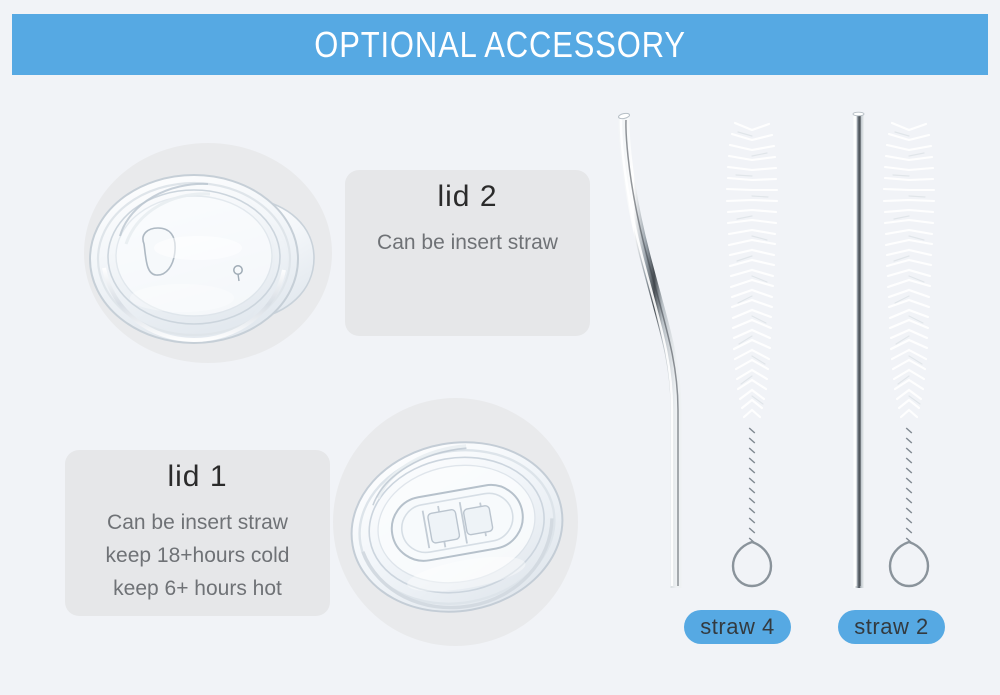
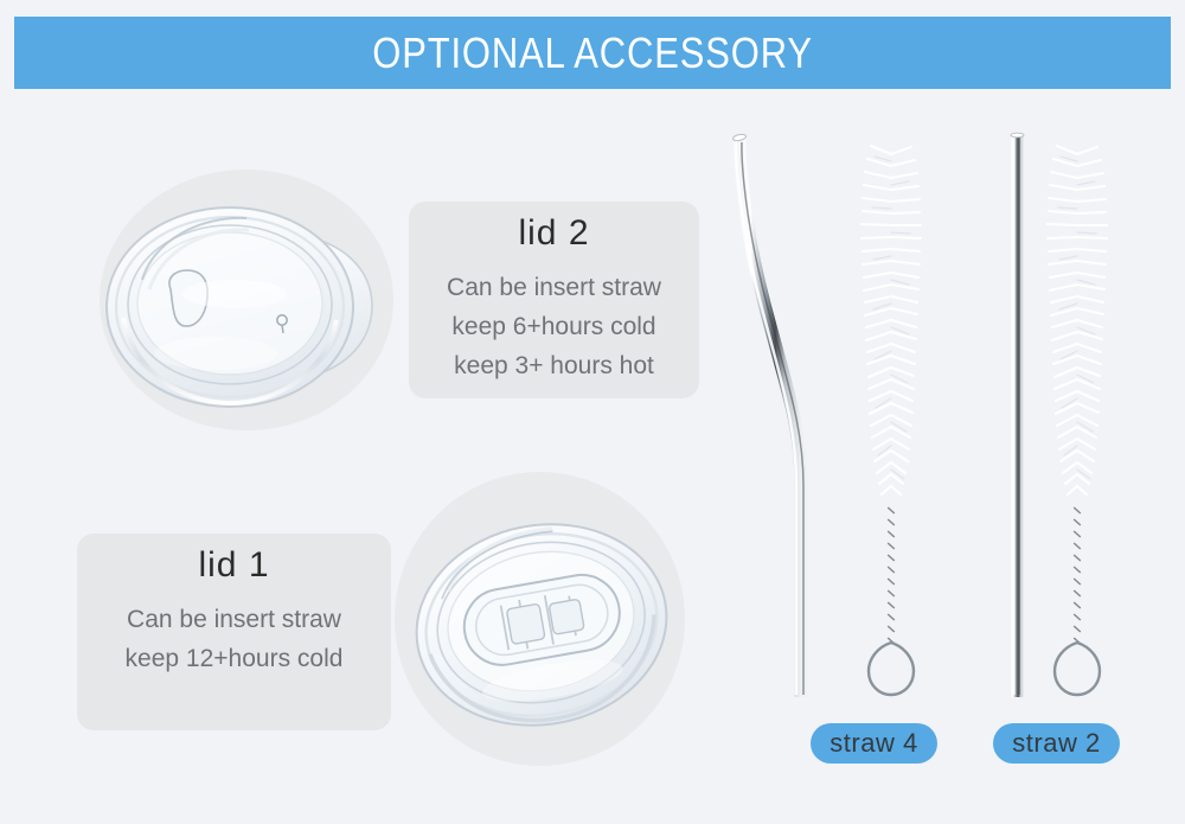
  OPTIONAL ACCESSORY
  lid 2
  Can be insert straw
+ keep 6+hours cold
+ keep 3+ hours hot
  lid 1
  Can be insert straw
- keep 18+hours cold
+ keep 12+hours cold
- keep 6+ hours hot
  straw 4
  straw 2
